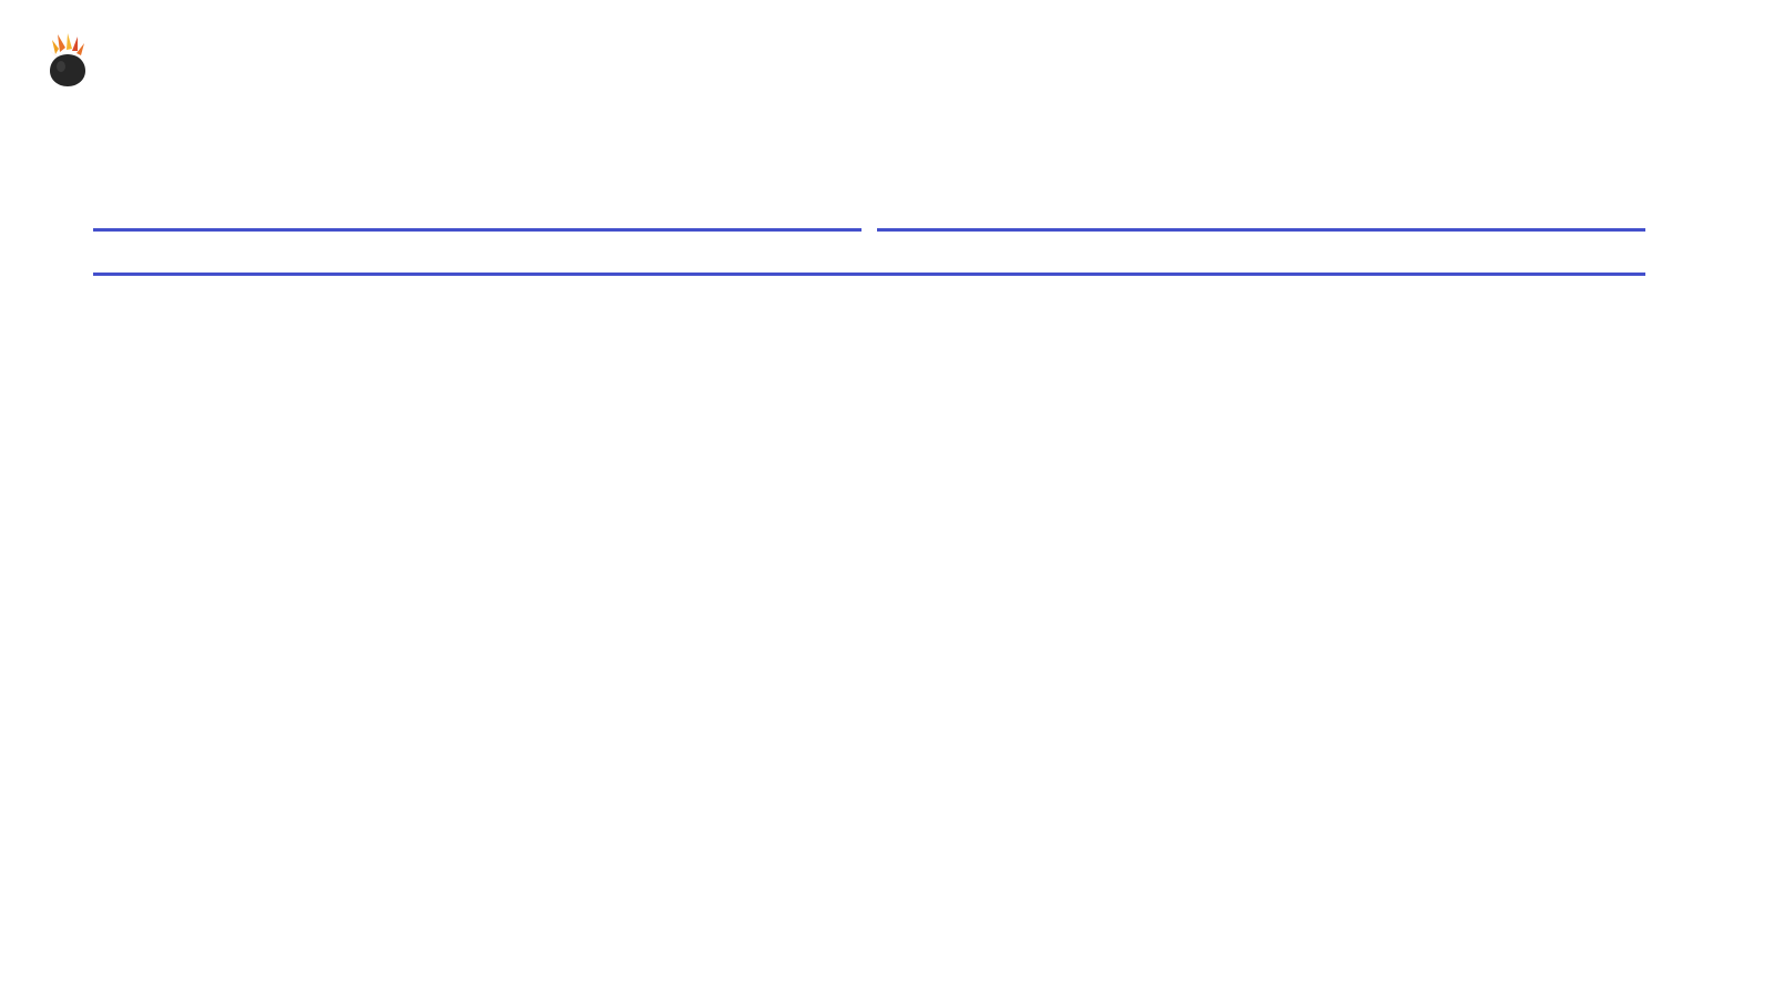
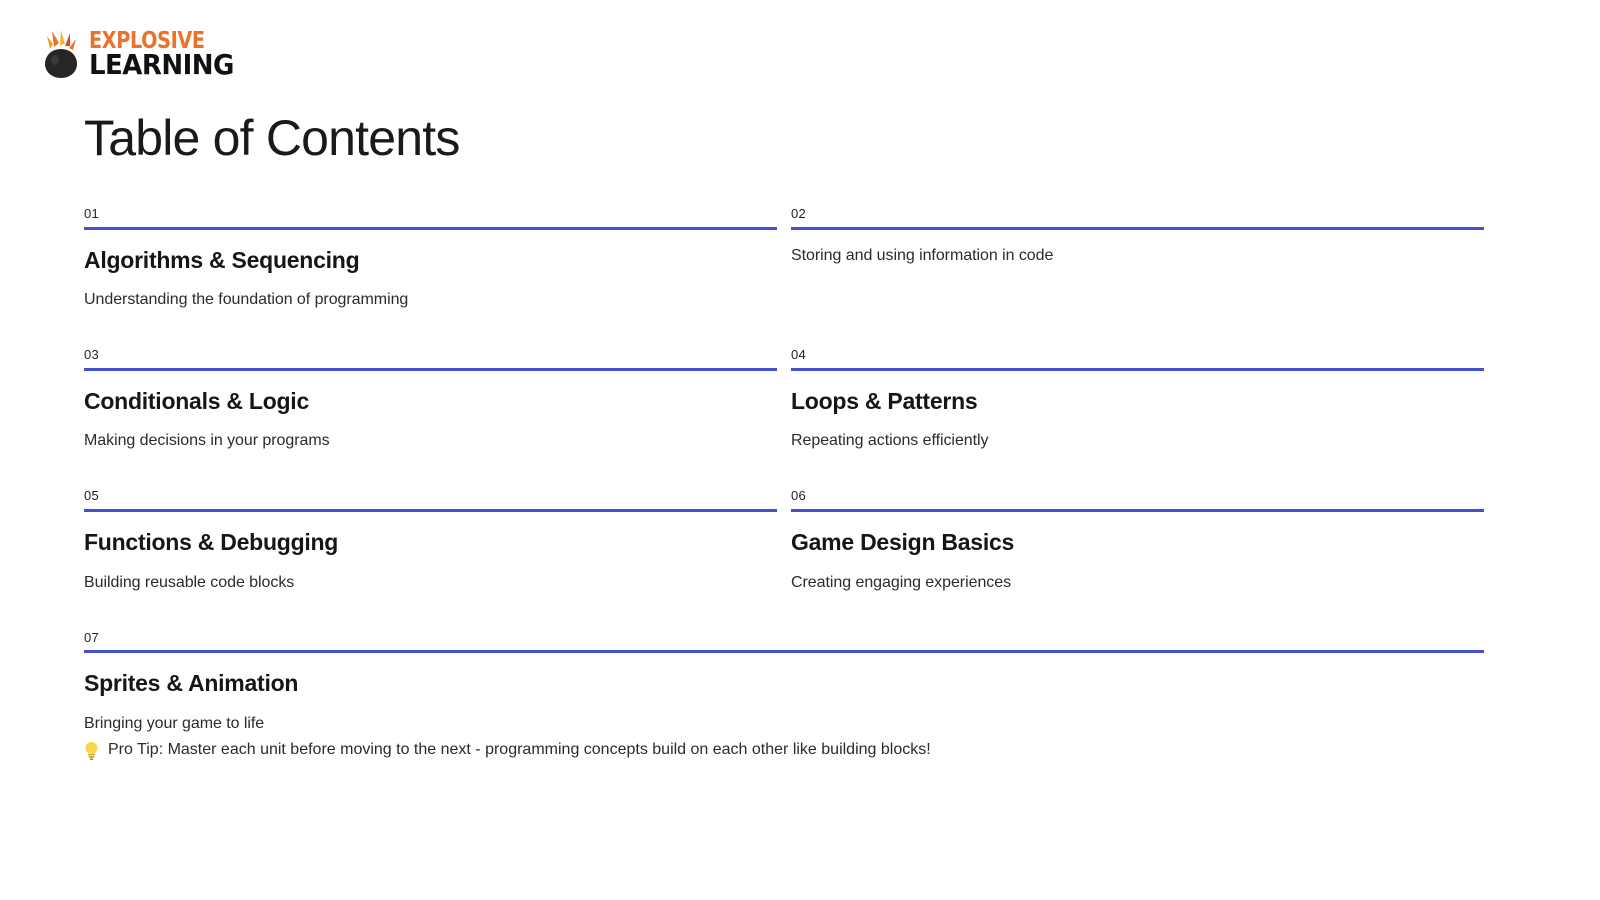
+ EXPLOSIVE
+ LEARNING
+ Table of Contents
+ 01
+ Algorithms & Sequencing
+ Understanding the foundation of programming
+ 02
+ Storing and using information in code
+ 03
+ Conditionals & Logic
+ Making decisions in your programs
+ 04
+ Loops & Patterns
+ Repeating actions efficiently
+ 05
+ Functions & Debugging
+ Building reusable code blocks
+ 06
+ Game Design Basics
+ Creating engaging experiences
+ 07
+ Sprites & Animation
+ Bringing your game to life
+ Pro Tip: Master each unit before moving to the next - programming concepts build on each other like building blocks!
